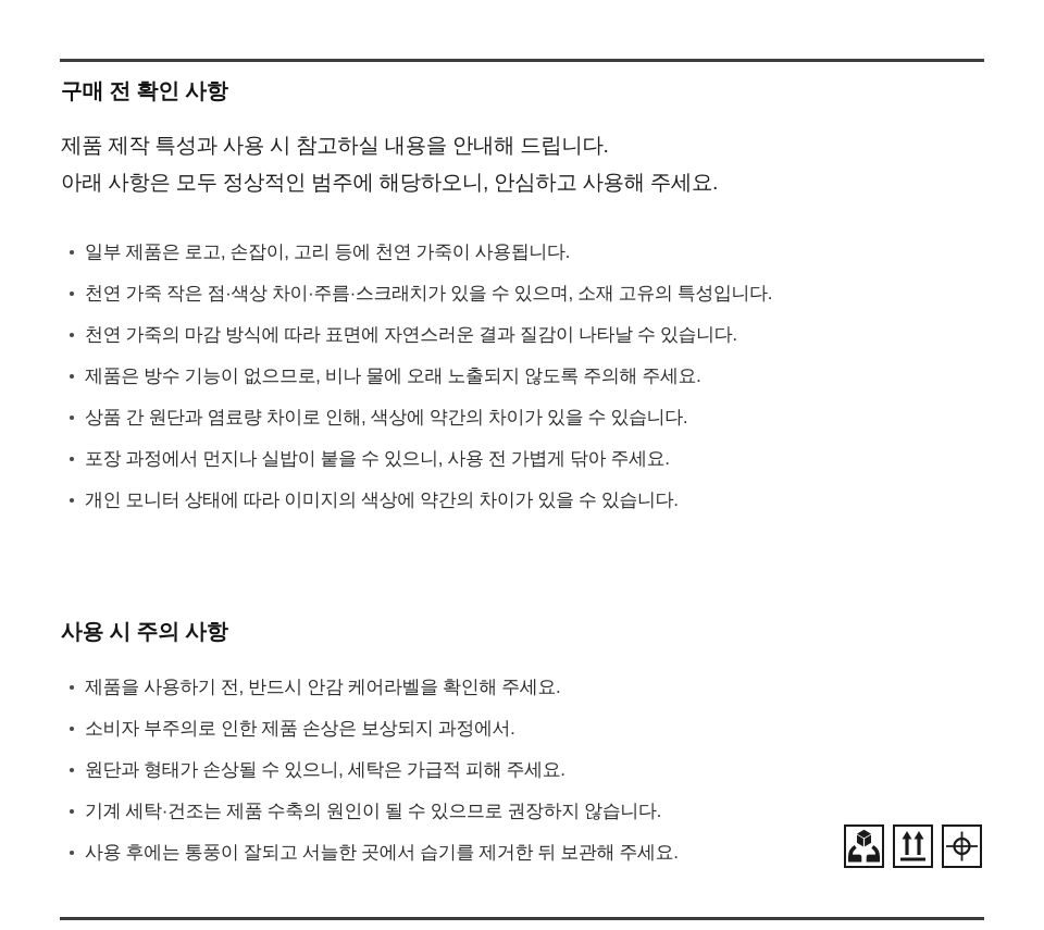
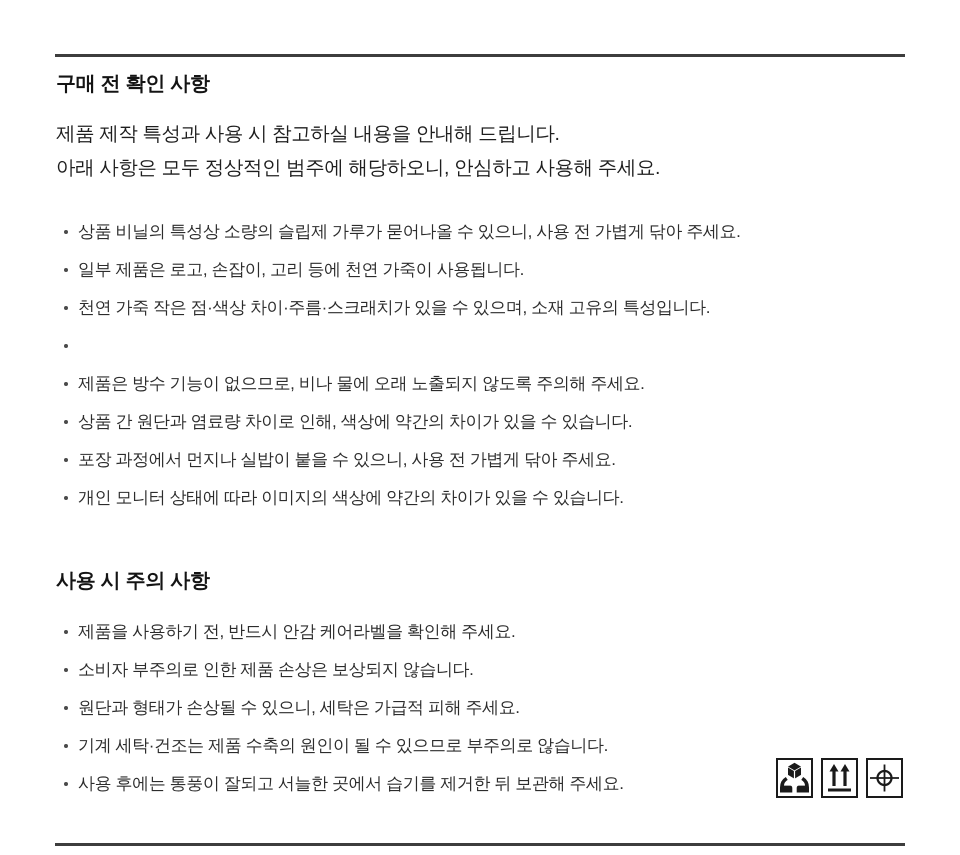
  구매 전 확인 사항
  제품 제작 특성과 사용 시 참고하실 내용을 안내해 드립니다.
  아래 사항은 모두 정상적인 범주에 해당하오니, 안심하고 사용해 주세요.
+ 상품 비닐의 특성상 소량의 슬립제 가루가 묻어나올 수 있으니, 사용 전 가볍게 닦아 주세요.
  일부 제품은 로고, 손잡이, 고리 등에 천연 가죽이 사용됩니다.
  천연 가죽 작은 점·색상 차이·주름·스크래치가 있을 수 있으며, 소재 고유의 특성입니다.
- 천연 가죽의 마감 방식에 따라 표면에 자연스러운 결과 질감이 나타날 수 있습니다.
  제품은 방수 기능이 없으므로, 비나 물에 오래 노출되지 않도록 주의해 주세요.
  상품 간 원단과 염료량 차이로 인해, 색상에 약간의 차이가 있을 수 있습니다.
  포장 과정에서 먼지나 실밥이 붙을 수 있으니, 사용 전 가볍게 닦아 주세요.
  개인 모니터 상태에 따라 이미지의 색상에 약간의 차이가 있을 수 있습니다.
  사용 시 주의 사항
  제품을 사용하기 전, 반드시 안감 케어라벨을 확인해 주세요.
- 소비자 부주의로 인한 제품 손상은 보상되지 과정에서.
+ 소비자 부주의로 인한 제품 손상은 보상되지 않습니다.
  원단과 형태가 손상될 수 있으니, 세탁은 가급적 피해 주세요.
- 기계 세탁·건조는 제품 수축의 원인이 될 수 있으므로 권장하지 않습니다.
+ 기계 세탁·건조는 제품 수축의 원인이 될 수 있으므로 부주의로 않습니다.
  사용 후에는 통풍이 잘되고 서늘한 곳에서 습기를 제거한 뒤 보관해 주세요.
